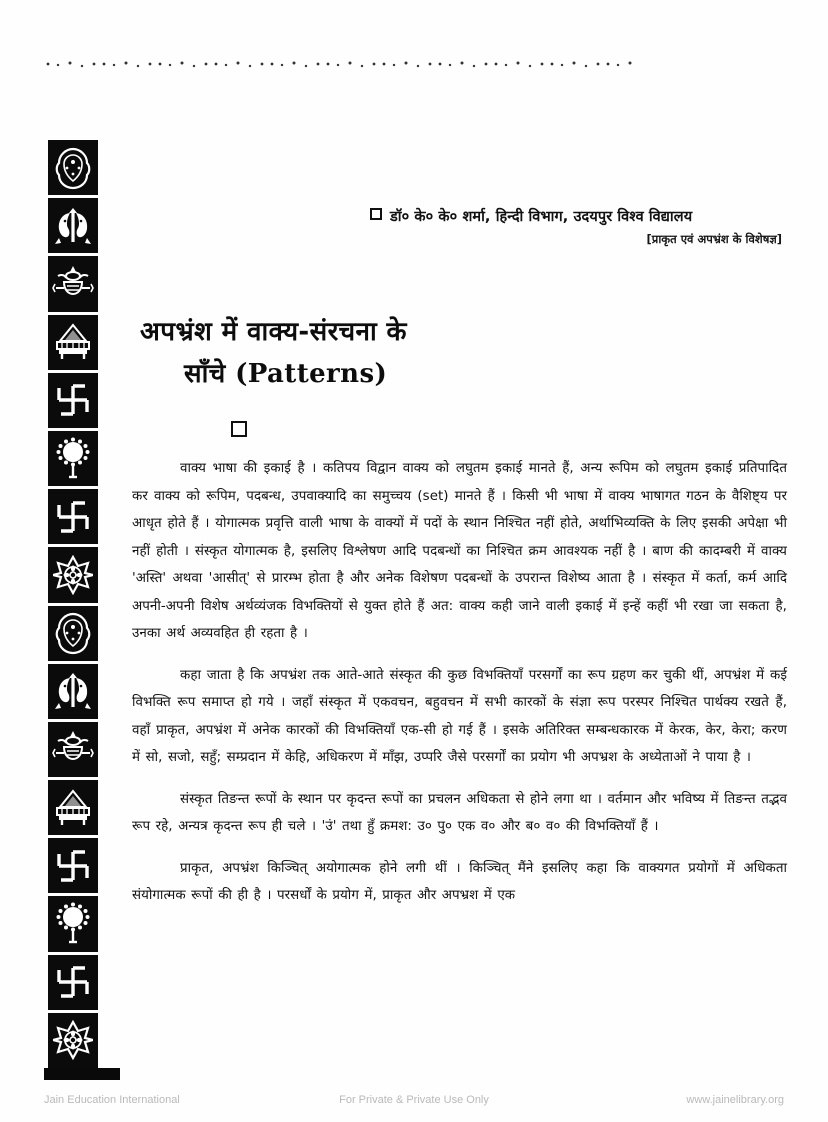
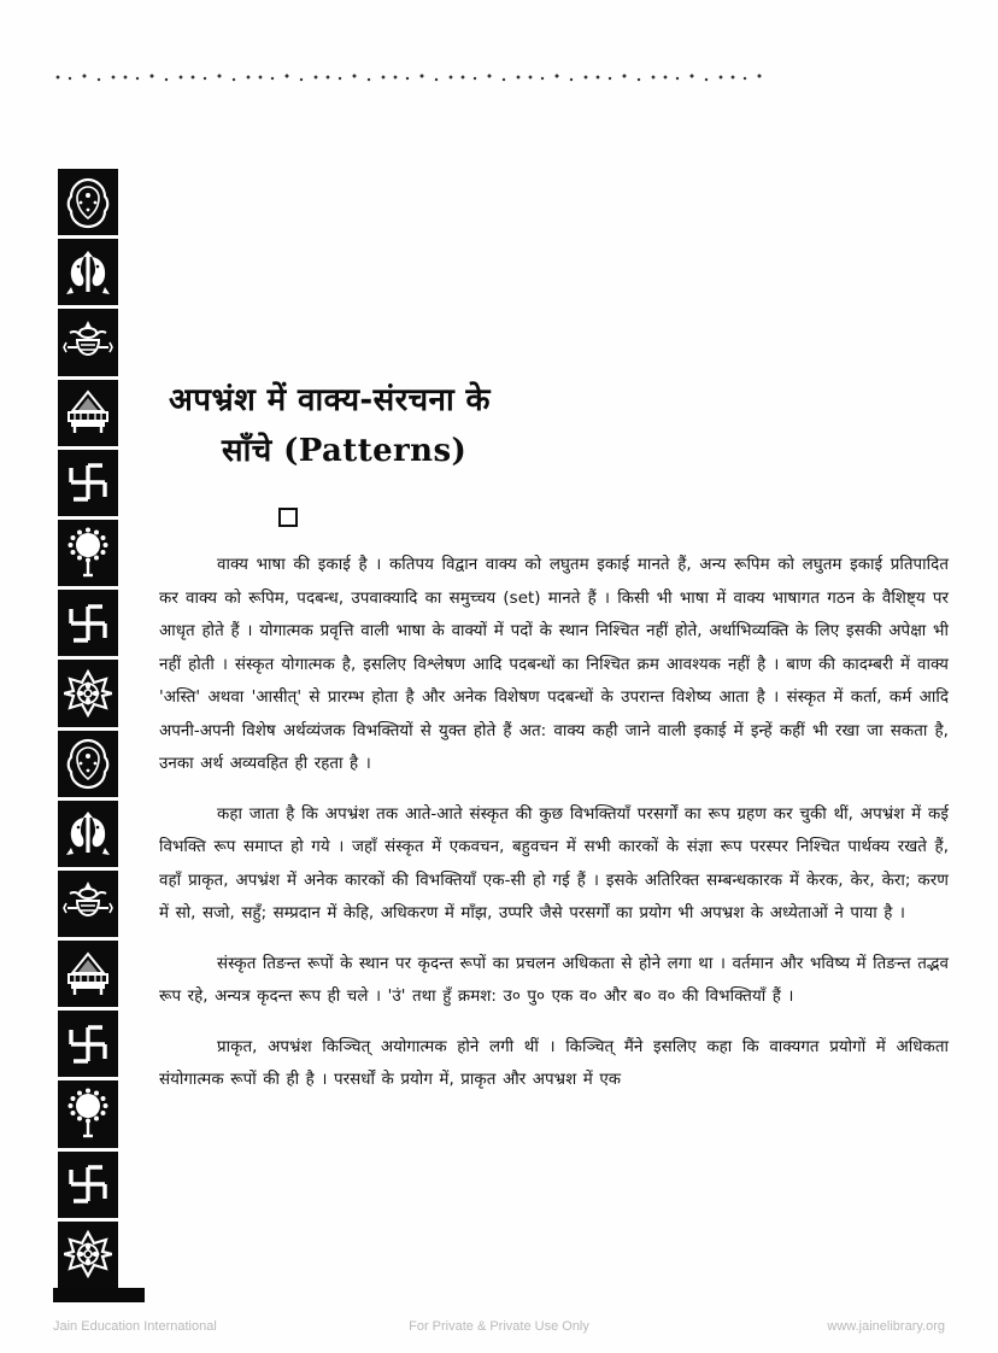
- डॉ० के० के० शर्मा, हिन्दी विभाग, उदयपुर विश्व विद्यालय
- [प्राकृत एवं अपभ्रंश के विशेषज्ञ]
  अपभ्रंश में वाक्य-संरचना के
  साँचे (Patterns)
  वाक्य भाषा की इकाई है । कतिपय विद्वान वाक्य को लघुतम इकाई मानते हैं, अन्य रूपिम को लघुतम इकाई प्रतिपादित कर वाक्य को रूपिम, पदबन्ध, उपवाक्यादि का समुच्चय (set) मानते हैं । किसी भी भाषा में वाक्य भाषागत गठन के वैशिष्ट्य पर आधृत होते हैं । योगात्मक प्रवृत्ति वाली भाषा के वाक्यों में पदों के स्थान निश्चित नहीं होते, अर्थाभिव्यक्ति के लिए इसकी अपेक्षा भी नहीं होती । संस्कृत योगात्मक है, इसलिए विश्लेषण आदि पदबन्धों का निश्चित क्रम आवश्यक नहीं है । बाण की कादम्बरी में वाक्य 'अस्ति' अथवा 'आसीत्' से प्रारम्भ होता है और अनेक विशेषण पदबन्धों के उपरान्त विशेष्य आता है । संस्कृत में कर्ता, कर्म आदि अपनी-अपनी विशेष अर्थव्यंजक विभक्तियों से युक्त होते हैं अत: वाक्य कही जाने वाली इकाई में इन्हें कहीं भी रखा जा सकता है, उनका अर्थ अव्यवहित ही रहता है ।
  कहा जाता है कि अपभ्रंश तक आते-आते संस्कृत की कुछ विभक्तियाँ परसर्गों का रूप ग्रहण कर चुकी थीं, अपभ्रंश में कई विभक्ति रूप समाप्त हो गये । जहाँ संस्कृत में एकवचन, बहुवचन में सभी कारकों के संज्ञा रूप परस्पर निश्चित पार्थक्य रखते हैं, वहाँ प्राकृत, अपभ्रंश में अनेक कारकों की विभक्तियाँ एक-सी हो गई हैं । इसके अतिरिक्त सम्बन्धकारक में केरक, केर, केरा; करण में सो, सजो, सहुँ; सम्प्रदान में केहि, अधिकरण में माँझ, उप्परि जैसे परसर्गों का प्रयोग भी अपभ्रश के अध्येताओं ने पाया है ।
  संस्कृत तिङन्त रूपों के स्थान पर कृदन्त रूपों का प्रचलन अधिकता से होने लगा था । वर्तमान और भविष्य में तिङन्त तद्भव रूप रहे, अन्यत्र कृदन्त रूप ही चले । 'उं' तथा हुँ क्रमश: उ० पु० एक व० और ब० व० की विभक्तियाँ हैं ।
  प्राकृत, अपभ्रंश किञ्चित् अयोगात्मक होने लगी थीं । किञ्चित् मैंने इसलिए कहा कि वाक्यगत प्रयोगों में अधिकता संयोगात्मक रूपों की ही है । परसर्धों के प्रयोग में, प्राकृत और अपभ्रश में एक
  Jain Education International
  For Private & Private Use Only
  www.jainelibrary.org
